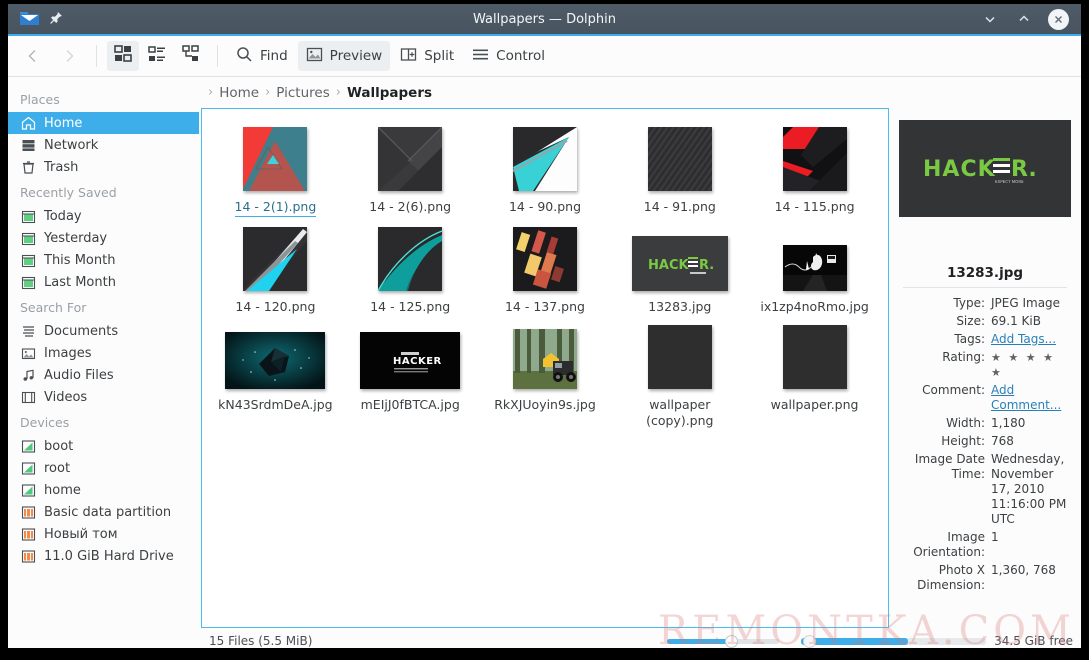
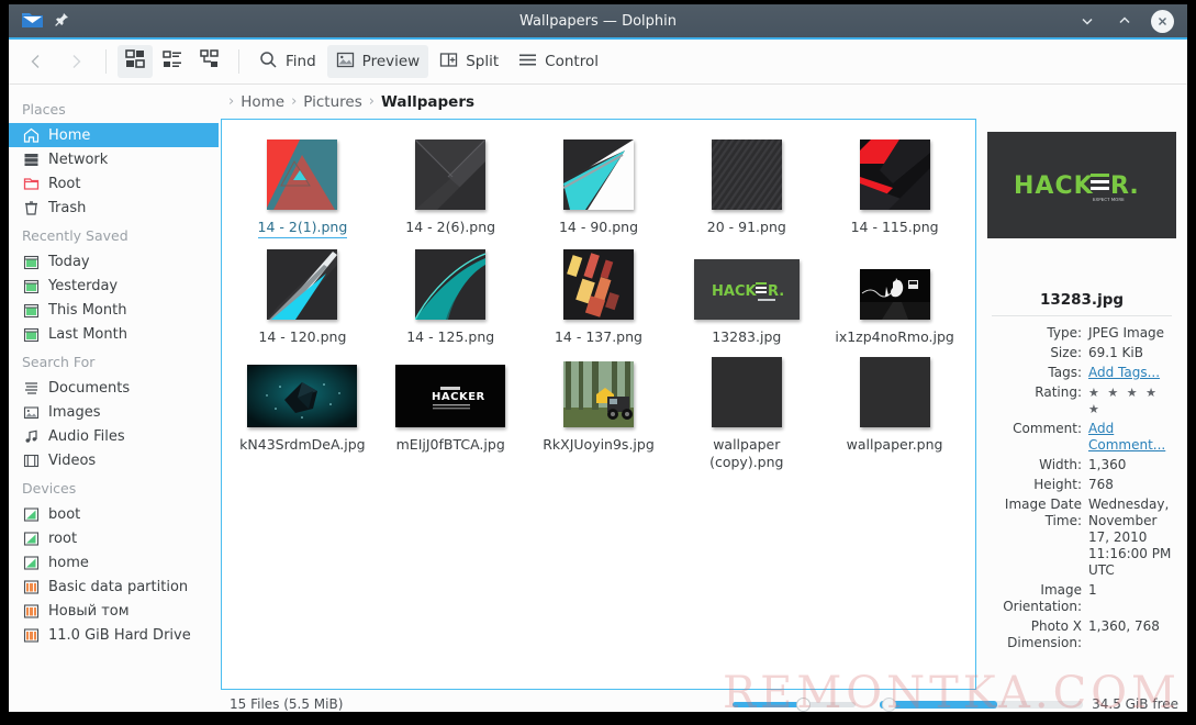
  Wallpapers — Dolphin
  Find
  Preview
  Split
  Control
  Places
  Home
  Network
+ Root
  Trash
  Recently Saved
  Today
  Yesterday
  This Month
  Last Month
  Search For
  Documents
  Images
  Audio Files
  Videos
  Devices
  boot
  root
  home
  Basic data partition
  Новый том
  11.0 GiB Hard Drive
  ›
  Home
  ›
  Pictures
  ›
  Wallpapers
  14 - 2(1).png
  14 - 2(6).png
  14 - 90.png
- 14 - 91.png
+ 20 - 91.png
  14 - 115.png
  14 - 120.png
  14 - 125.png
  14 - 137.png
  HACK
  R.
  13283.jpg
  ix1zp4noRmo.jpg
  kN43SrdmDeA.jpg
  HACKER
  mEIjJ0fBTCA.jpg
  RkXJUoyin9s.jpg
  wallpaper (copy).png
  wallpaper.png
  HACK
  R.
  13283.jpg
  Type:
  JPEG Image
  Size:
  69.1 KiB
  Tags:
  Add Tags...
  Rating:
  ★ ★ ★ ★ ★
  Comment:
  Add Comment...
  Width:
- 1,180
+ 1,360
  Height:
  768
  Image Date Time:
  Wednesday, November 17, 2010 11:16:00 PM UTC
  Image Orientation:
  1
  Photo X Dimension:
  1,360, 768
  15 Files (5.5 MiB)
  34.5 GiB free
  REMONTKA.COM
